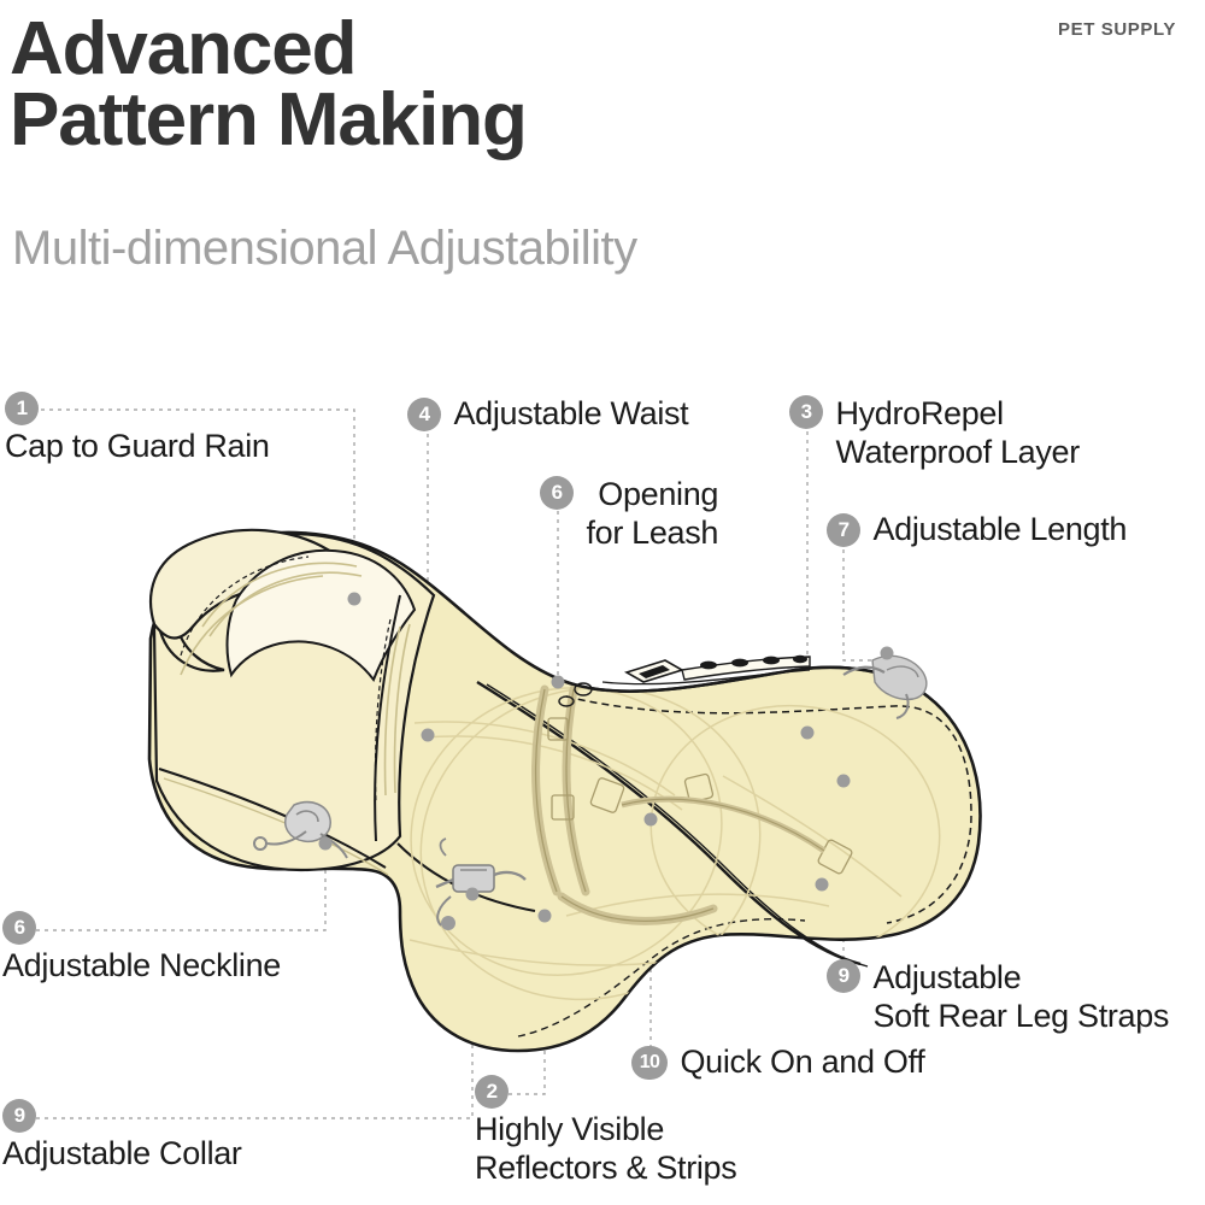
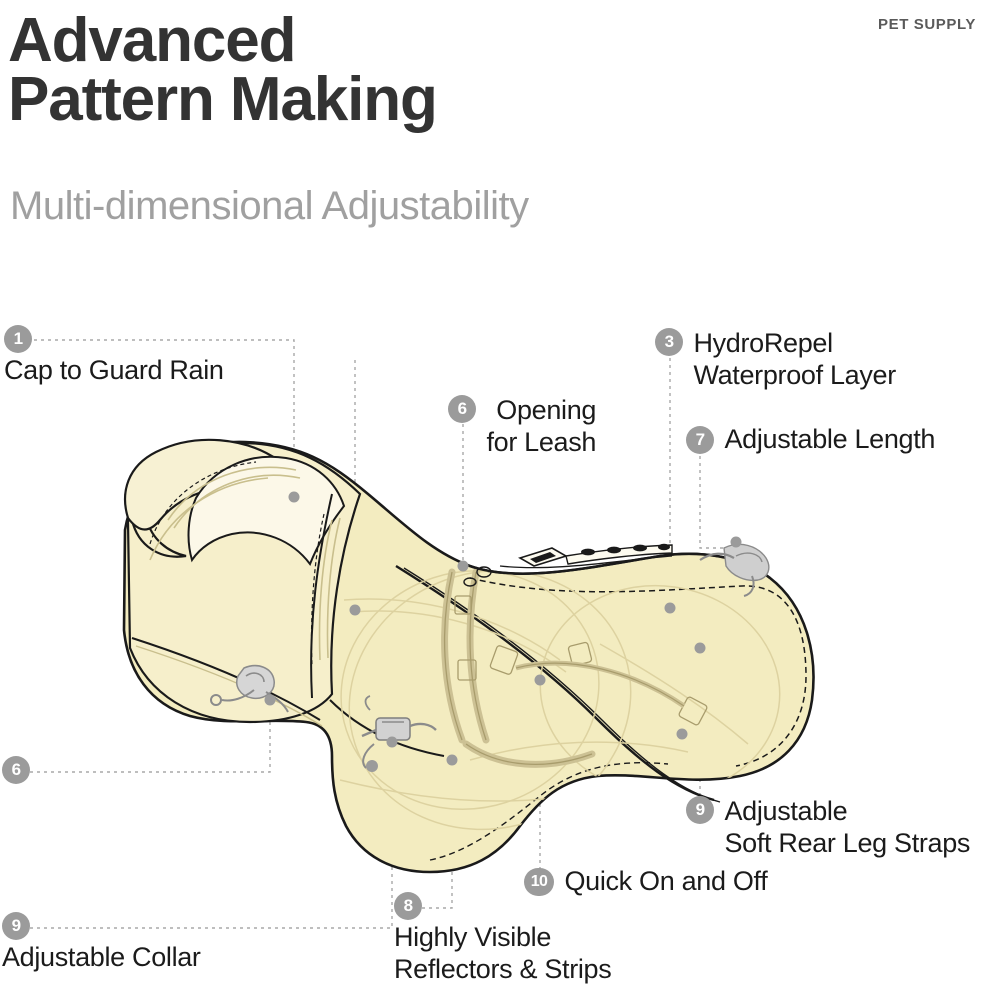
  PET SUPPLY
  Advanced
  Pattern Making
  Multi-dimensional Adjustability
  1
  Cap to Guard Rain
  6 Opening
  for Leash
  3 HydroRepel
  Waterproof Layer
- 4 Adjustable Waist
  7 Adjustable Length
  6
- Adjustable Neckline
  9
  Adjustable Collar
- 2
+ 8
  Highly Visible
  Reflectors & Strips
  9 Adjustable
  Soft Rear Leg Straps
  10 Quick On and Off
